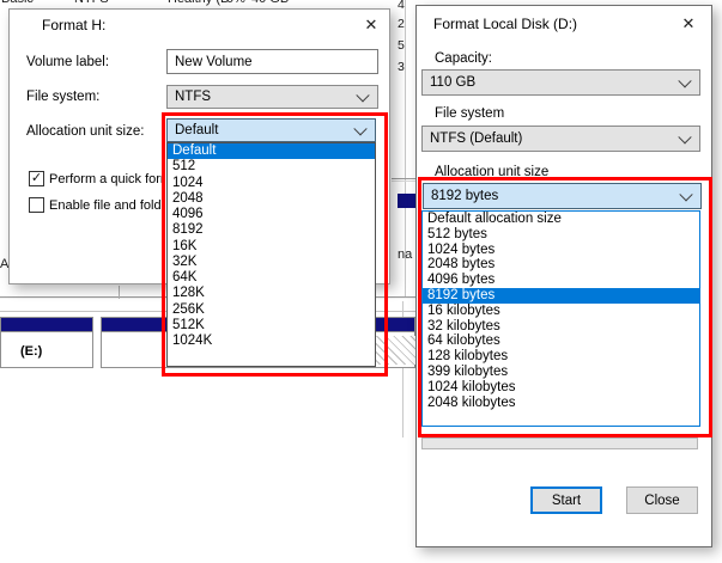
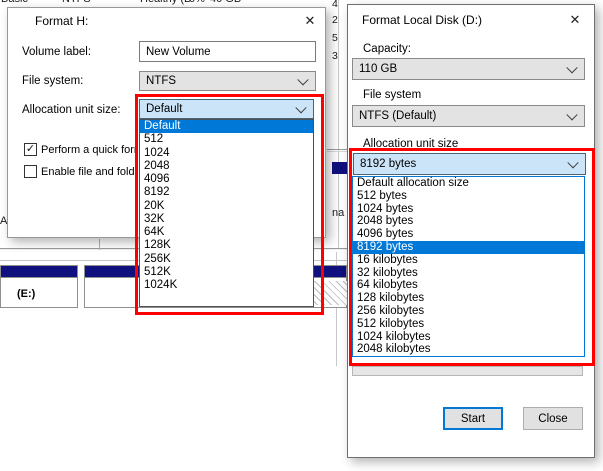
  4
  2
  5
  3
  na
  A
  (E:)
  Format H:
  ✕
  Volume label:
  New Volume
  File system:
  NTFS
  Allocation unit size:
  Default
  ✓
  Perform a quick for
  Enable file and folde
  Default
  512
  1024
  2048
  4096
  8192
- 16K
+ 20K
  32K
  64K
  128K
  256K
  512K
  1024K
  Format Local Disk (D:)
  ✕
  Capacity:
  110 GB
  File system
  NTFS (Default)
  Allocation unit size
  8192 bytes
  Start
  Close
  Default allocation size
  512 bytes
  1024 bytes
  2048 bytes
  4096 bytes
  8192 bytes
  16 kilobytes
  32 kilobytes
  64 kilobytes
  128 kilobytes
- 399 kilobytes
+ 256 kilobytes
+ 512 kilobytes
  1024 kilobytes
  2048 kilobytes
